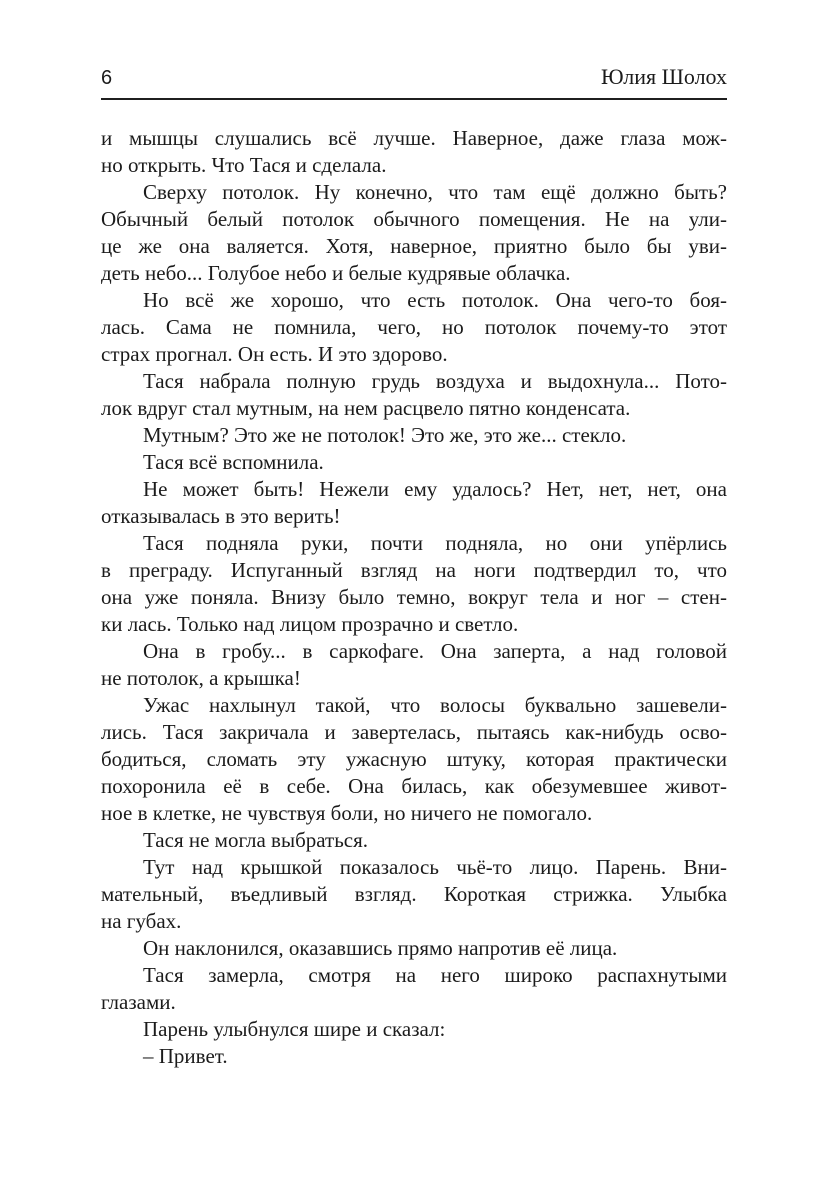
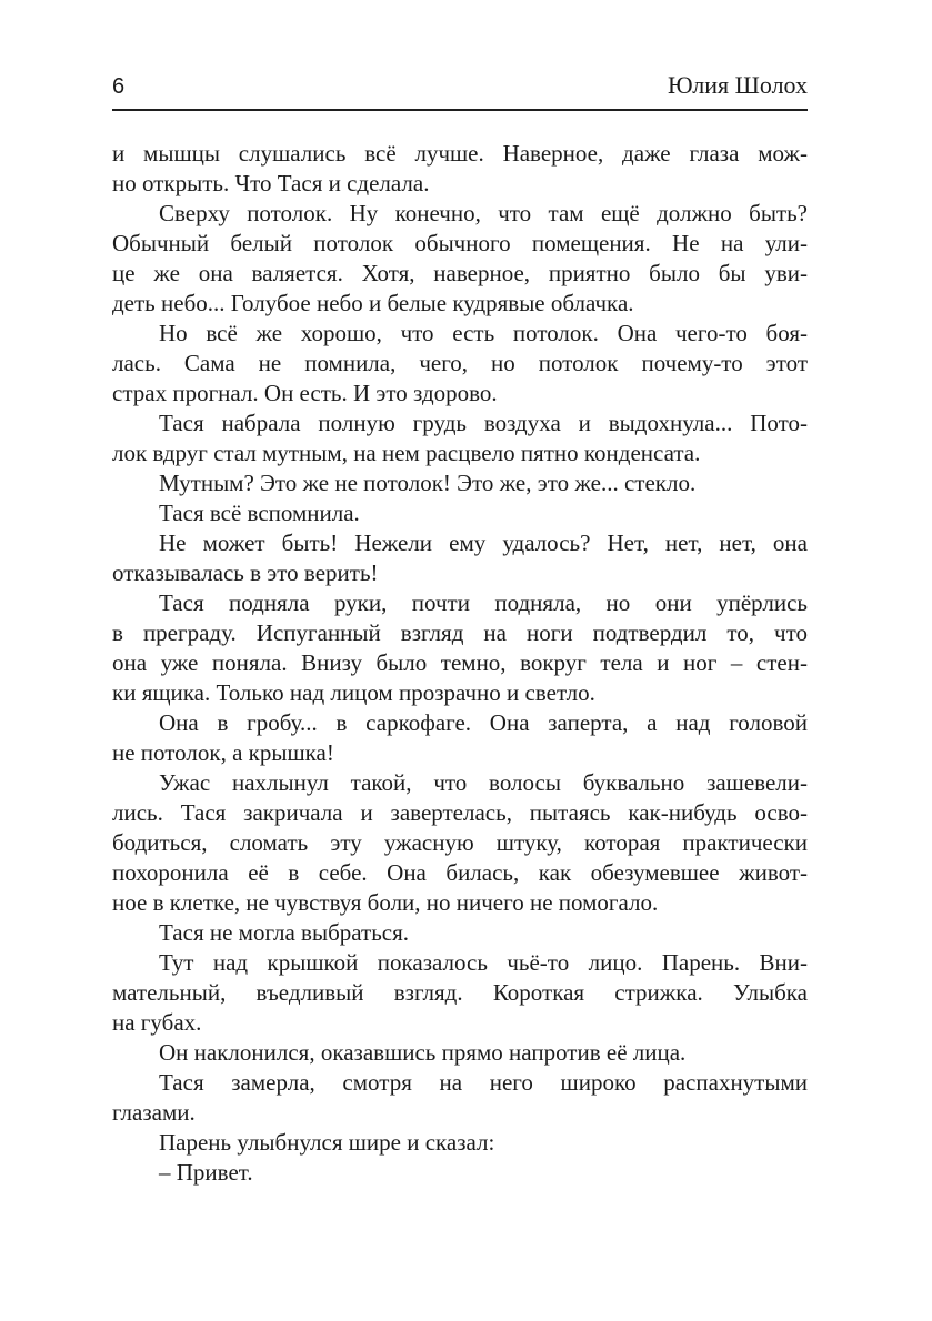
  6
  Юлия Шолох
  и мышцы слушались всё лучше. Наверное, даже глаза мож-
  но открыть. Что Тася и сделала.
  Сверху потолок. Ну конечно, что там ещё должно быть?
  Обычный белый потолок обычного помещения. Не на ули-
  це же она валяется. Хотя, наверное, приятно было бы уви-
  деть небо... Голубое небо и белые кудрявые облачка.
  Но всё же хорошо, что есть потолок. Она чего-то боя-
  лась. Сама не помнила, чего, но потолок почему-то этот
  страх прогнал. Он есть. И это здорово.
  Тася набрала полную грудь воздуха и выдохнула... Пото-
  лок вдруг стал мутным, на нем расцвело пятно конденсата.
  Мутным? Это же не потолок! Это же, это же... стекло.
  Тася всё вспомнила.
  Не может быть! Нежели ему удалось? Нет, нет, нет, она
  отказывалась в это верить!
  Тася подняла руки, почти подняла, но они упёрлись
  в преграду. Испуганный взгляд на ноги подтвердил то, что
  она уже поняла. Внизу было темно, вокруг тела и ног – стен-
- ки лась. Только над лицом прозрачно и светло.
+ ки ящика. Только над лицом прозрачно и светло.
  Она в гробу... в саркофаге. Она заперта, а над головой
  не потолок, а крышка!
  Ужас нахлынул такой, что волосы буквально зашевели-
  лись. Тася закричала и завертелась, пытаясь как-нибудь осво-
  бодиться, сломать эту ужасную штуку, которая практически
  похоронила её в себе. Она билась, как обезумевшее живот-
  ное в клетке, не чувствуя боли, но ничего не помогало.
  Тася не могла выбраться.
  Тут над крышкой показалось чьё-то лицо. Парень. Вни-
  мательный, въедливый взгляд. Короткая стрижка. Улыбка
  на губах.
  Он наклонился, оказавшись прямо напротив её лица.
  Тася замерла, смотря на него широко распахнутыми
  глазами.
  Парень улыбнулся шире и сказал:
  – Привет.
